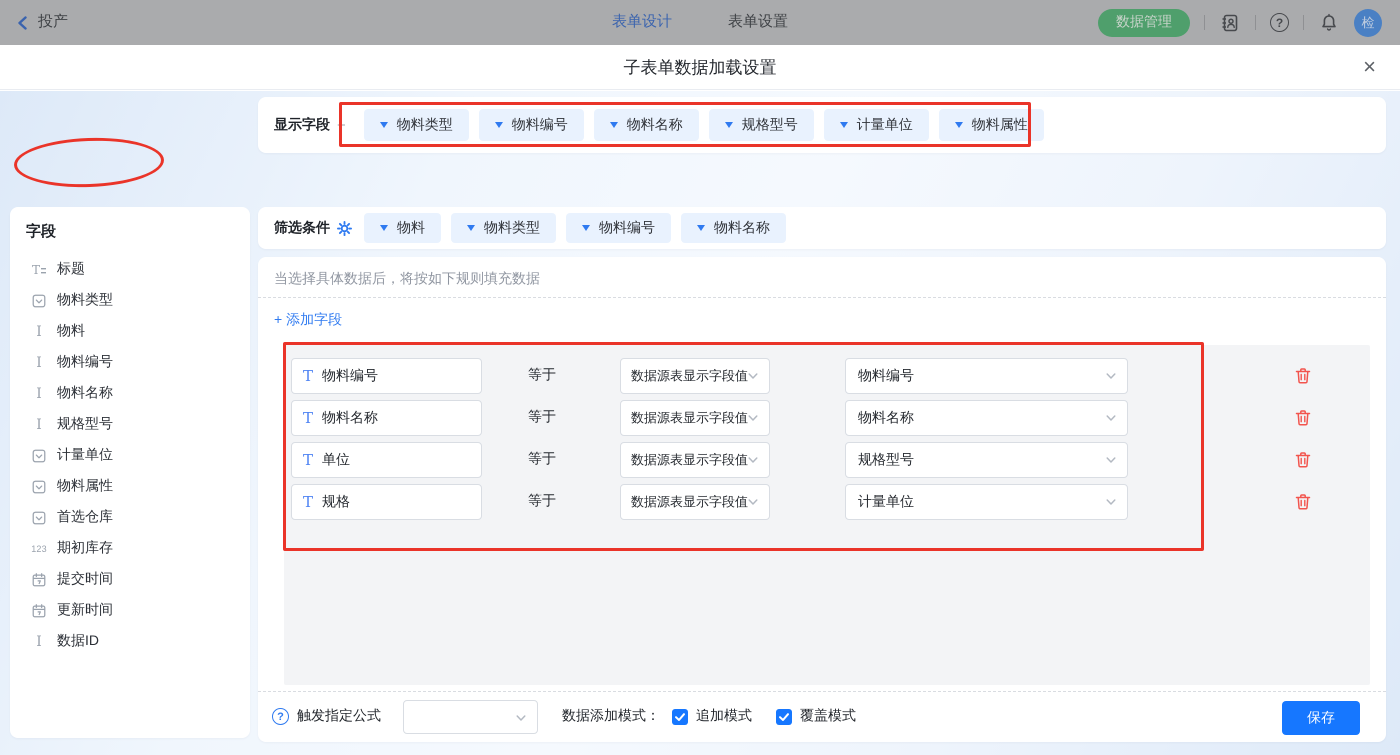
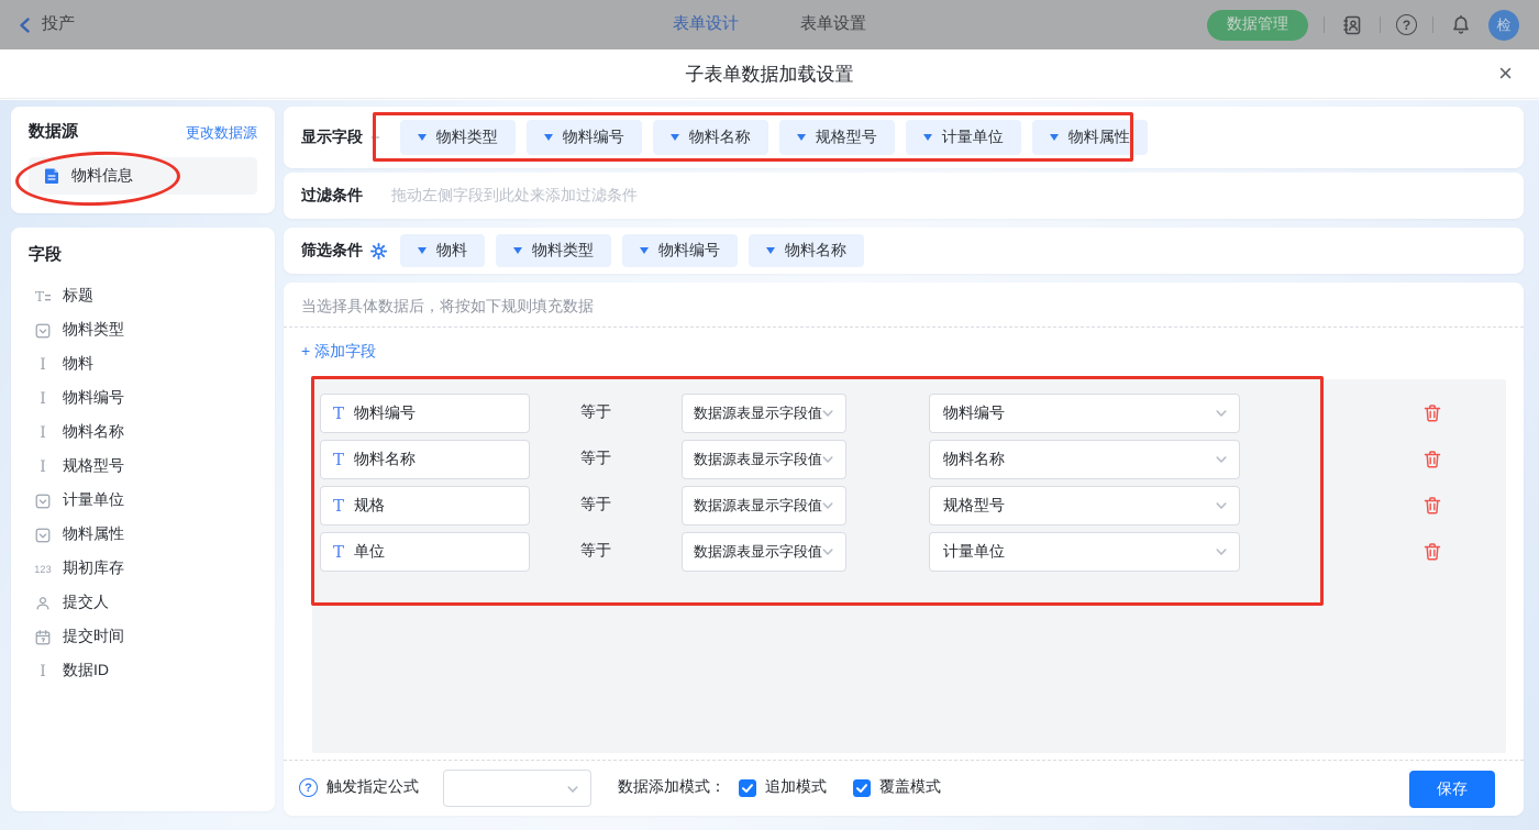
  投产
  表单设计
  表单设置
  数据管理
  ?
  检
  子表单数据加载设置
  ×
+ 数据源
+ 更改数据源
+ 物料信息
  字段
  标题
  物料类型
  I
  物料
  I
  物料编号
  I
  物料名称
  I
  规格型号
  计量单位
  物料属性
- 首选仓库
  123
  期初库存
+ 提交人
  提交时间
- 更新时间
  I
  数据ID
  显示字段
  +
  物料类型
  物料编号
  物料名称
  规格型号
  计量单位
  物料属性
+ 过滤条件
+ 拖动左侧字段到此处来添加过滤条件
  筛选条件
  物料
  物料类型
  物料编号
  物料名称
  当选择具体数据后，将按如下规则填充数据
  + 添加字段
  T
  物料编号
  等于
  数据源表显示字段值
  物料编号
  T
  物料名称
  等于
  数据源表显示字段值
  物料名称
  T
- 单位
+ 规格
  等于
  数据源表显示字段值
  规格型号
  T
- 规格
+ 单位
  等于
  数据源表显示字段值
  计量单位
  ?
  触发指定公式
  数据添加模式：
  追加模式
  覆盖模式
  保存
